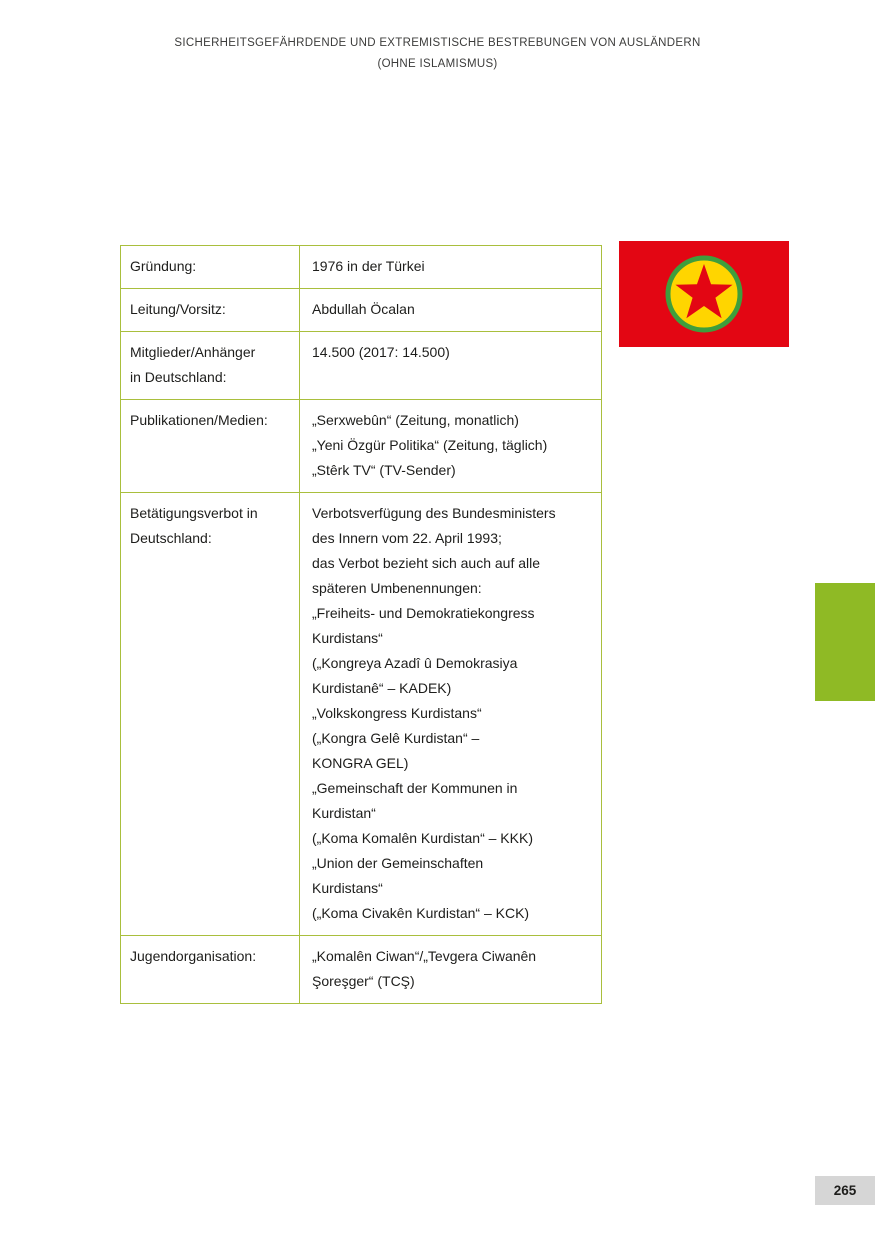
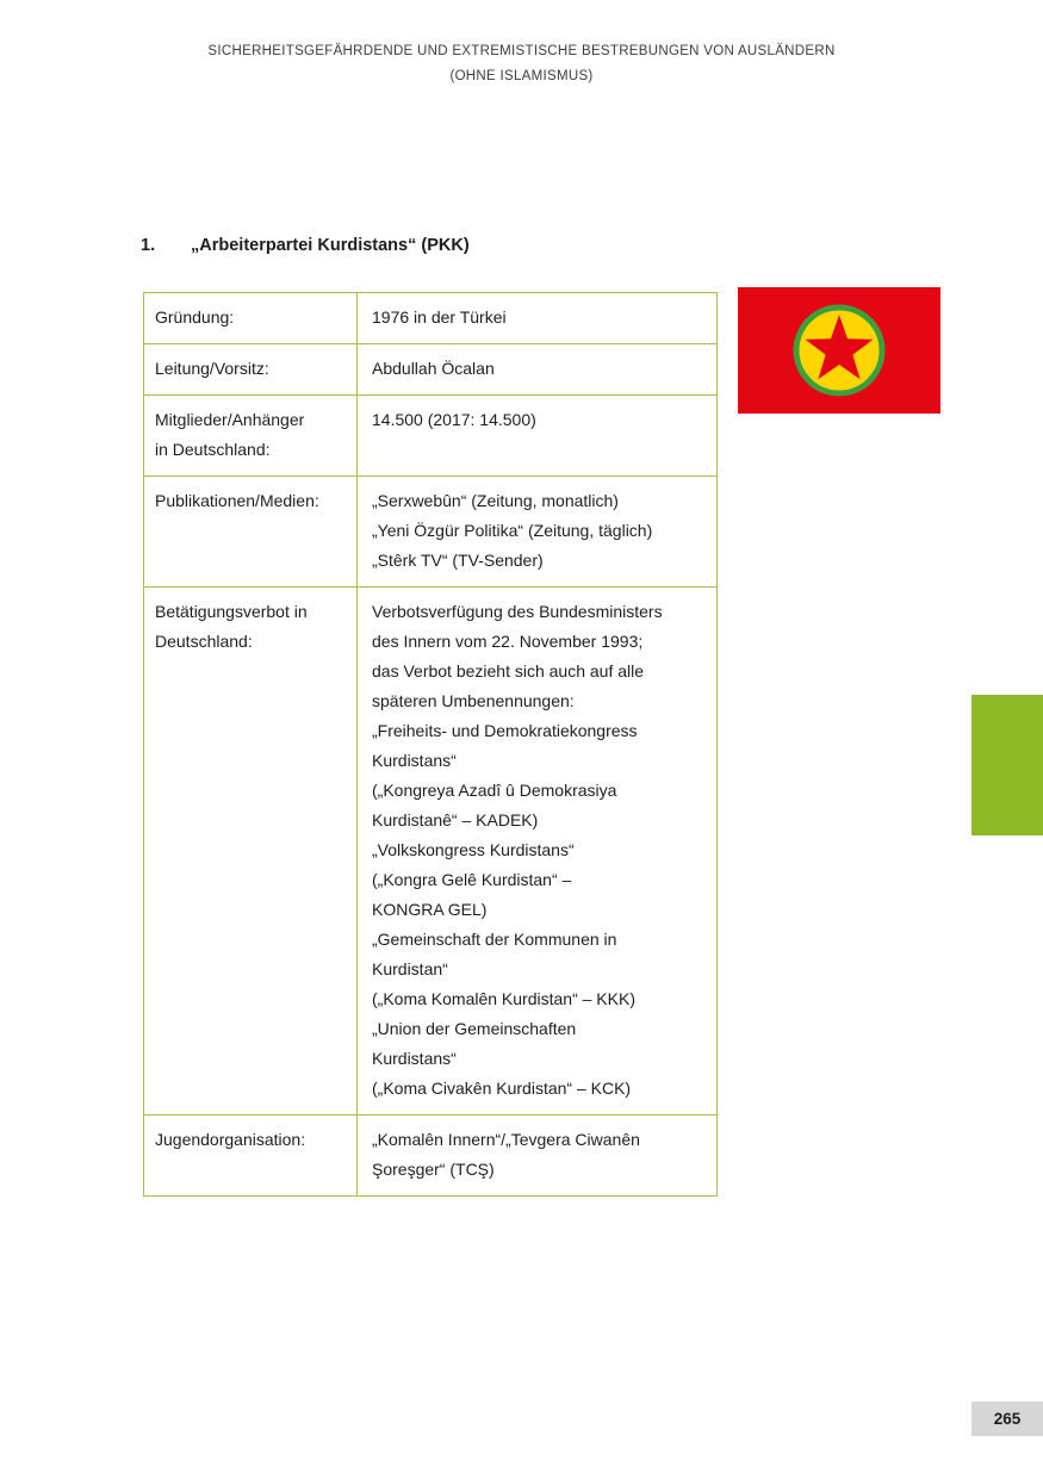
  SICHERHEITSGEFÄHRDENDE UND EXTREMISTISCHE BESTREBUNGEN VON AUSLÄNDERN
  (OHNE ISLAMISMUS)
+ 1.
+ „Arbeiterpartei Kurdistans“ (PKK)
  Gründung:	1976 in der Türkei
  Leitung/Vorsitz:	Abdullah Öcalan
  Mitglieder/Anhänger in Deutschland:	14.500 (2017: 14.500)
  Publikationen/Medien:	„Serxwebûn“ (Zeitung, monatlich) „Yeni Özgür Politika“ (Zeitung, täglich) „Stêrk TV“ (TV-Sender)
- Betätigungsverbot in Deutschland:	Verbotsverfügung des Bundesministers des Innern vom 22. April 1993; das Verbot bezieht sich auch auf alle späteren Umbenennungen: „Freiheits- und Demokratiekongress Kurdistans“ („Kongreya Azadî û Demokrasiya Kurdistanê“ – KADEK) „Volkskongress Kurdistans“ („Kongra Gelê Kurdistan“ – KONGRA GEL) „Gemeinschaft der Kommunen in Kurdistan“ („Koma Komalên Kurdistan“ – KKK) „Union der Gemeinschaften Kurdistans“ („Koma Civakên Kurdistan“ – KCK)
+ Betätigungsverbot in Deutschland:	Verbotsverfügung des Bundesministers des Innern vom 22. November 1993; das Verbot bezieht sich auch auf alle späteren Umbenennungen: „Freiheits- und Demokratiekongress Kurdistans“ („Kongreya Azadî û Demokrasiya Kurdistanê“ – KADEK) „Volkskongress Kurdistans“ („Kongra Gelê Kurdistan“ – KONGRA GEL) „Gemeinschaft der Kommunen in Kurdistan“ („Koma Komalên Kurdistan“ – KKK) „Union der Gemeinschaften Kurdistans“ („Koma Civakên Kurdistan“ – KCK)
- Jugendorganisation:	„Komalên Ciwan“/„Tevgera Ciwanên Şoreşger“ (TCŞ)
+ Jugendorganisation:	„Komalên Innern“/„Tevgera Ciwanên Şoreşger“ (TCŞ)
  265
